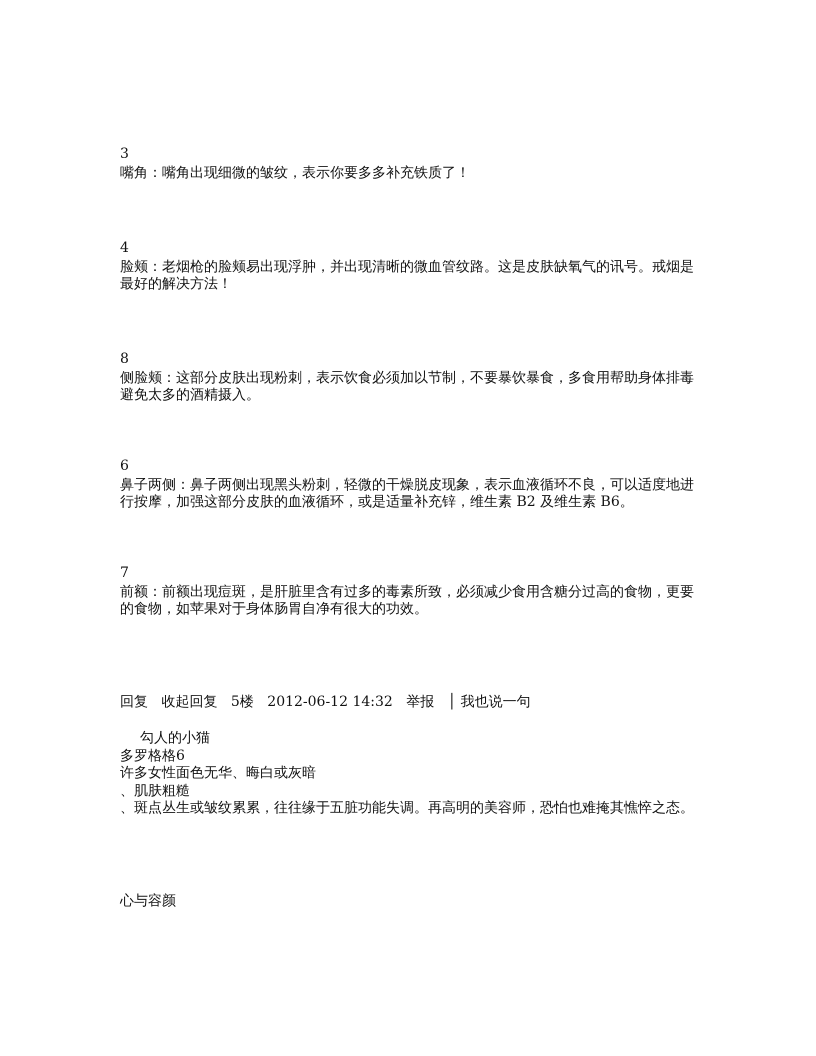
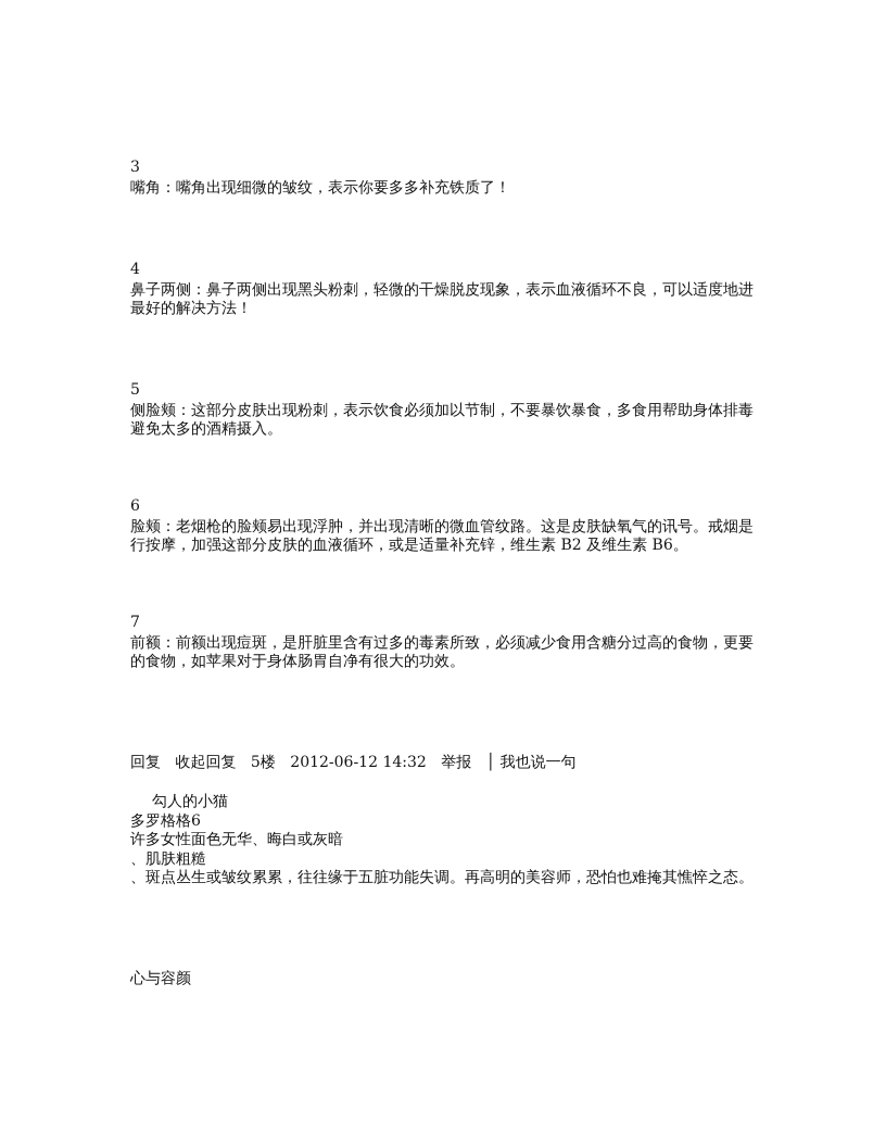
  3
  嘴角：嘴角出现细微的皱纹，表示你要多多补充铁质了！
  4
- 脸颊：老烟枪的脸颊易出现浮肿，并出现清晰的微血管纹路。这是皮肤缺氧气的讯号。戒烟是
+ 鼻子两侧：鼻子两侧出现黑头粉刺，轻微的干燥脱皮现象，表示血液循环不良，可以适度地进
  最好的解决方法！
- 8
+ 5
  侧脸颊：这部分皮肤出现粉刺，表示饮食必须加以节制，不要暴饮暴食，多食用帮助身体排毒
  避免太多的酒精摄入。
  6
- 鼻子两侧：鼻子两侧出现黑头粉刺，轻微的干燥脱皮现象，表示血液循环不良，可以适度地进
+ 脸颊：老烟枪的脸颊易出现浮肿，并出现清晰的微血管纹路。这是皮肤缺氧气的讯号。戒烟是
  行按摩，加强这部分皮肤的血液循环，或是适量补充锌，维生素 B2 及维生素 B6。
  7
  前额：前额出现痘斑，是肝脏里含有过多的毒素所致，必须减少食用含糖分过高的食物，更要
  的食物，如苹果对于身体肠胃自净有很大的功效。
  回复 收起回复 5楼 2012-06-12 14:32 举报 │ 我也说一句
  勾人的小猫
  多罗格格6
  许多女性面色无华、晦白或灰暗
  、肌肤粗糙
  、斑点丛生或皱纹累累，往往缘于五脏功能失调。再高明的美容师，恐怕也难掩其憔悴之态。
  心与容颜
